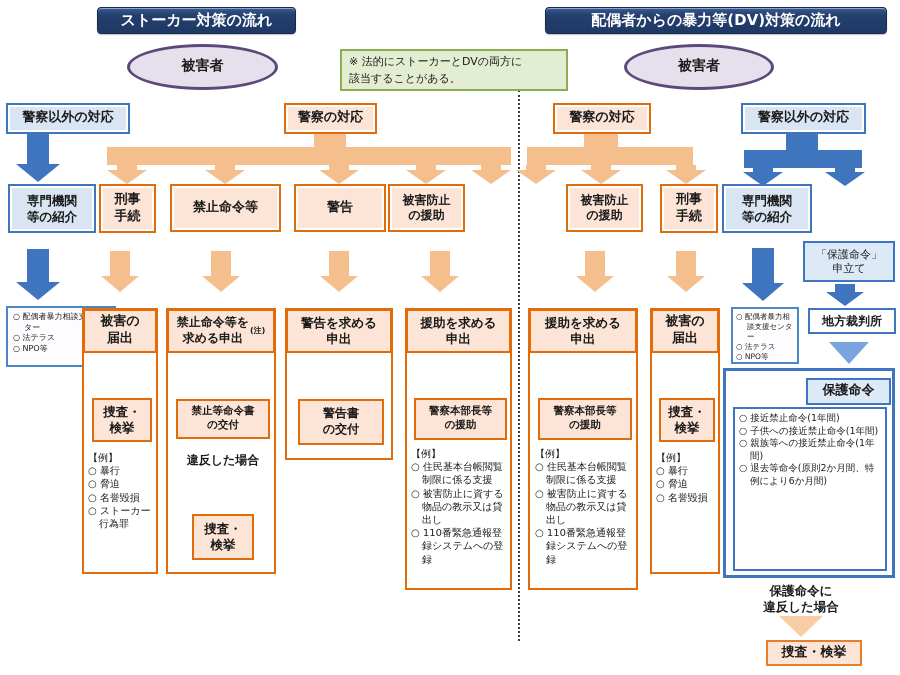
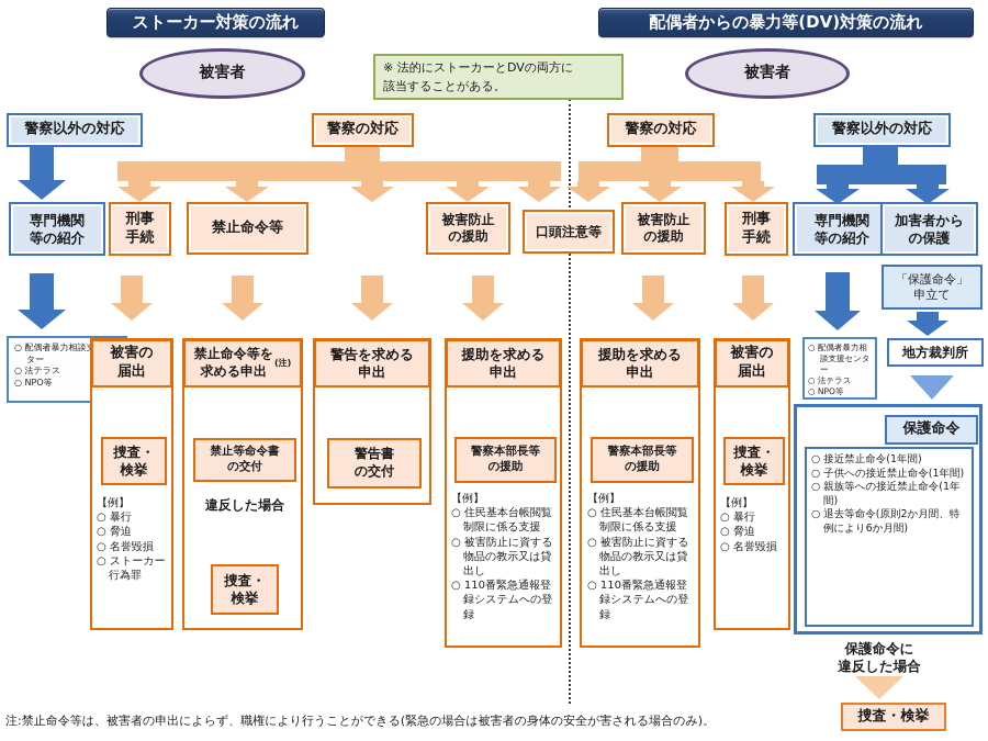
  ストーカー対策の流れ
  配偶者からの暴力等(DV)対策の流れ
  被害者
  被害者
  ※ 法的にストーカーとDVの両方に
  該当することがある。
  警察以外の対応
  警察の対応
  警察の対応
  警察以外の対応
  専門機関
  等の紹介
  刑事
  手続
  禁止命令等
- 警告
  被害防止
  の援助
+ 口頭注意等
  被害防止
  の援助
  刑事
  手続
  専門機関
  等の紹介
+ 加害者から
+ の保護
  「保護命令」
  申立て
  ○ 配偶者暴力相談ター
  ○ 法テラス
  ○ NPO等
  ○ 配偶者暴力相談支援センター
  ○ 法テラス
  ○ NPO等
  被害の
  届出
  捜査・
  検挙
  【例】
  ○ 暴行
  ○ 脅迫
  ○ 名誉毀損
  ○ ストーカー行為罪
  禁止命令等を
  求める申出
  (注)
  禁止等命令書
  の交付
  違反した場合
  捜査・
  検挙
  警告を求める
  申出
  警告書
  の交付
  援助を求める
  申出
  警察本部長等
  の援助
  【例】
  ○ 住民基本台帳閲覧制限に係る支援
  ○ 被害防止に資する物品の教示又は貸出し
  ○ 110番緊急通報登録システムへの登録
  援助を求める
  申出
  警察本部長等
  の援助
  【例】
  ○ 住民基本台帳閲覧制限に係る支援
  ○ 被害防止に資する物品の教示又は貸出し
  ○ 110番緊急通報登録システムへの登録
  被害の
  届出
  捜査・
  検挙
  【例】
  ○ 暴行
  ○ 脅迫
  ○ 名誉毀損
  地方裁判所
  保護命令
  ○ 接近禁止命令(1年間)
  ○ 子供への接近禁止命令(1年間)
  ○ 親族等への接近禁止命令(1年間)
  ○ 退去等命令(原則2か月間、特例により6か月間)
  保護命令に
  違反した場合
  捜査・検挙
+ 注:禁止命令等は、被害者の申出によらず、職権により行うことができる(緊急の場合は被害者の身体の安全が害される場合のみ)。
